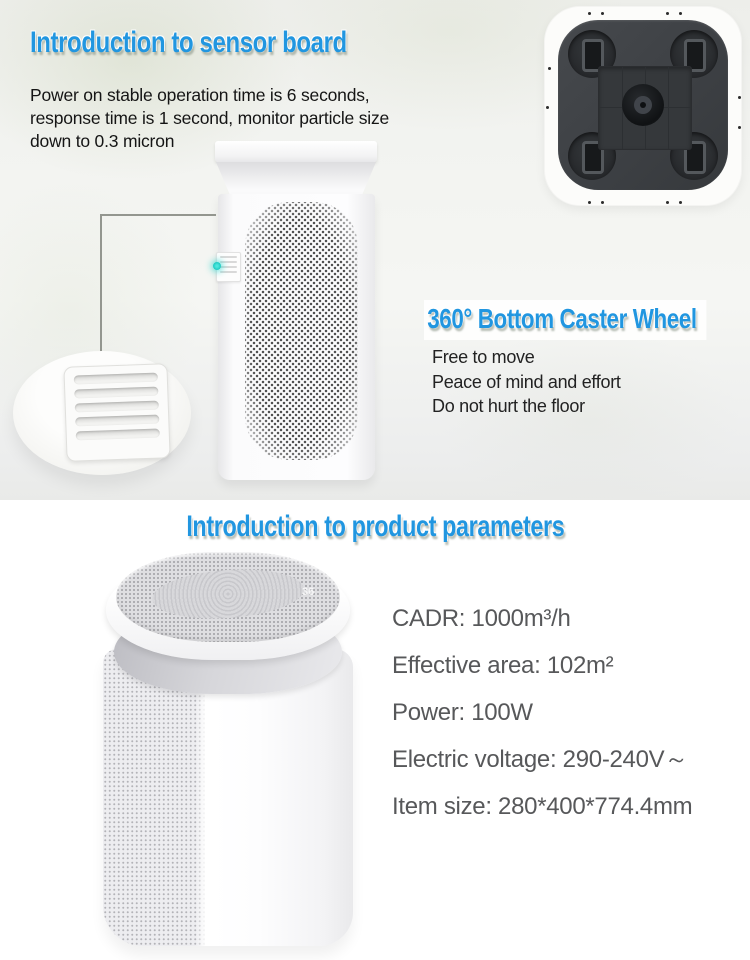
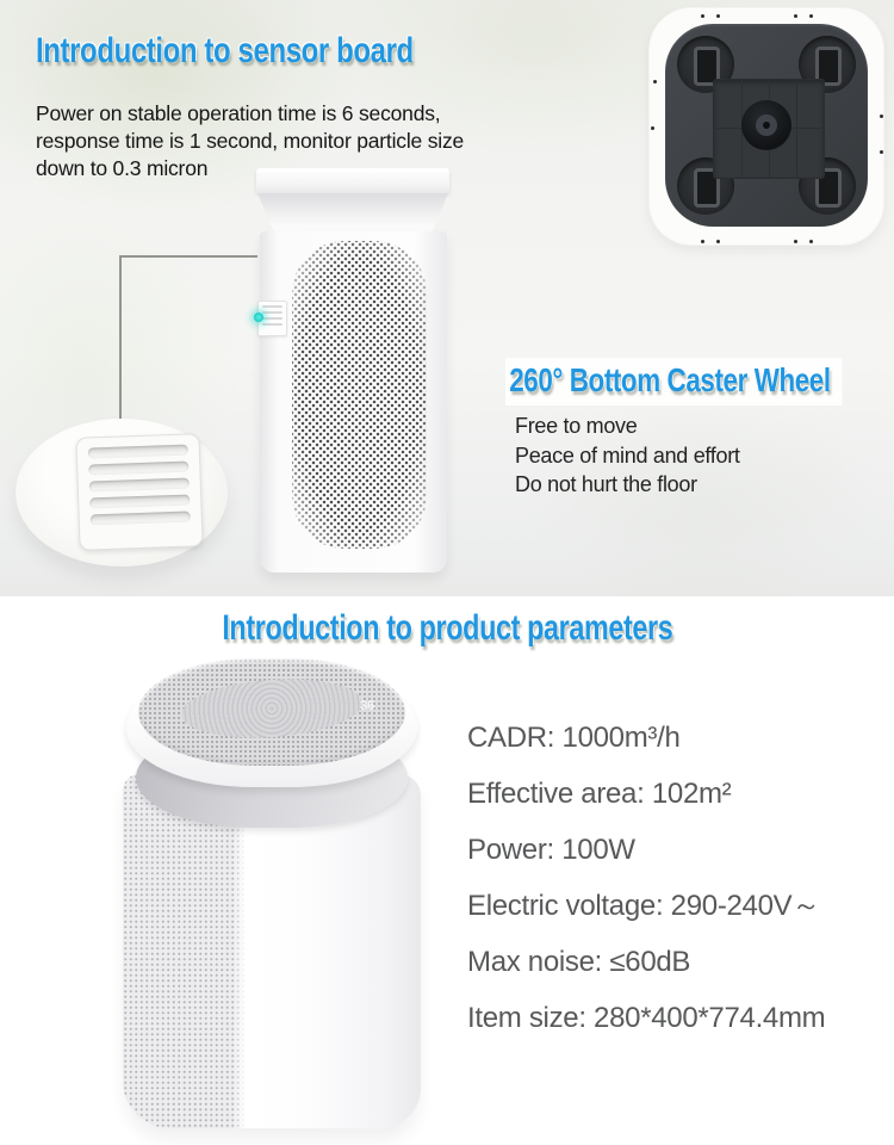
  Introduction to sensor board
  Power on stable operation time is 6 seconds,
  response time is 1 second, monitor particle size
  down to 0.3 micron
- 360° Bottom Caster Wheel
+ 260° Bottom Caster Wheel
  Free to move
  Peace of mind and effort
  Do not hurt the floor
  Introduction to product parameters
  36
  CADR: 1000m³/h
  Effective area: 102m²
  Power: 100W
  Electric voltage: 290-240V～
+ Max noise: ≤60dB
  Item size: 280*400*774.4mm
